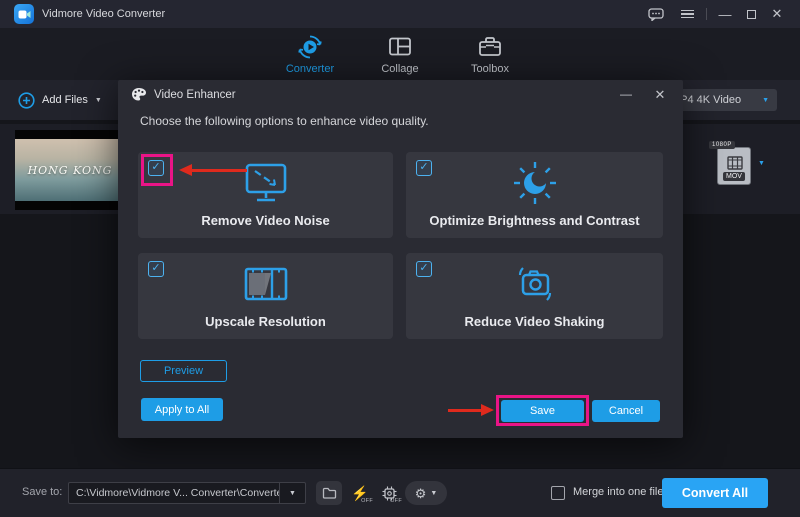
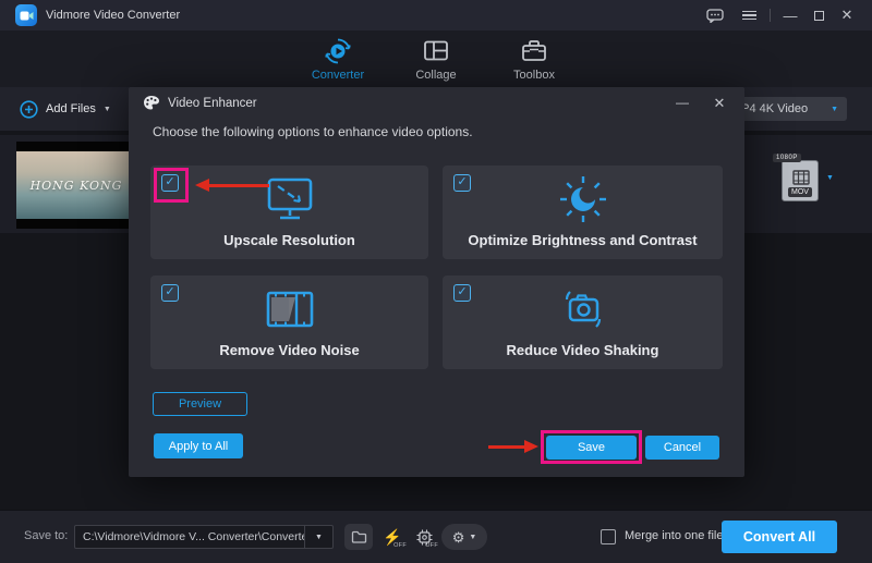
  Vidmore Video Converter
  —
  ✕
  Converter
  Collage
  Toolbox
  Add Files
  HONG KONG
  P4 4K Video
  Video Enhancer
  —
  ✕
- Choose the following options to enhance video quality.
+ Choose the following options to enhance video options.
  ✓
- Remove Video Noise
+ Upscale Resolution
  ✓
  Optimize Brightness and Contrast
  ✓
- Upscale Resolution
+ Remove Video Noise
  ✓
  Reduce Video Shaking
  Preview
  Apply to All
  Save
  Cancel
  Save to:
  C:\Vidmore\Vidmore V... Converter\Convert
  ⚡
  ⚙
  Merge into one file
  Convert All
